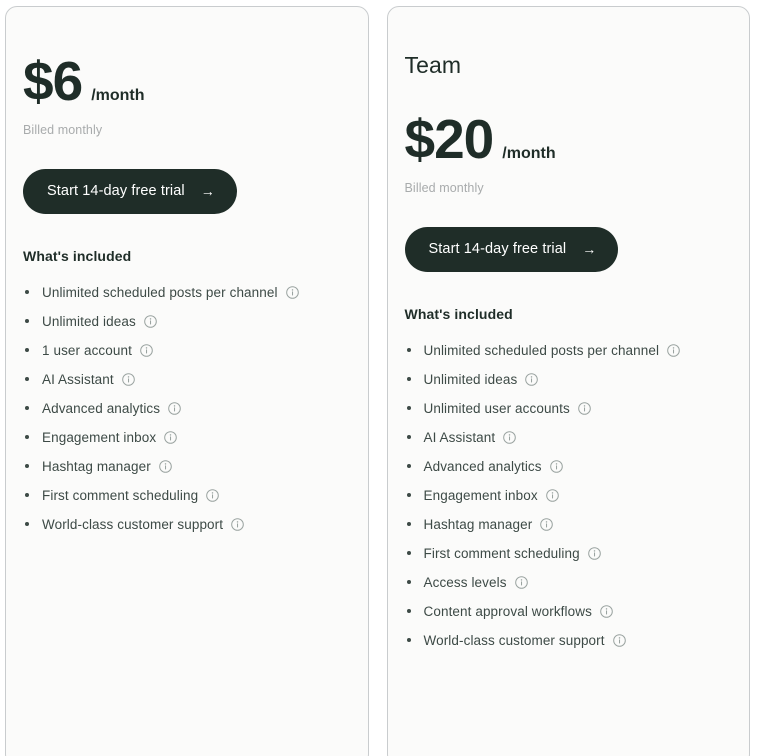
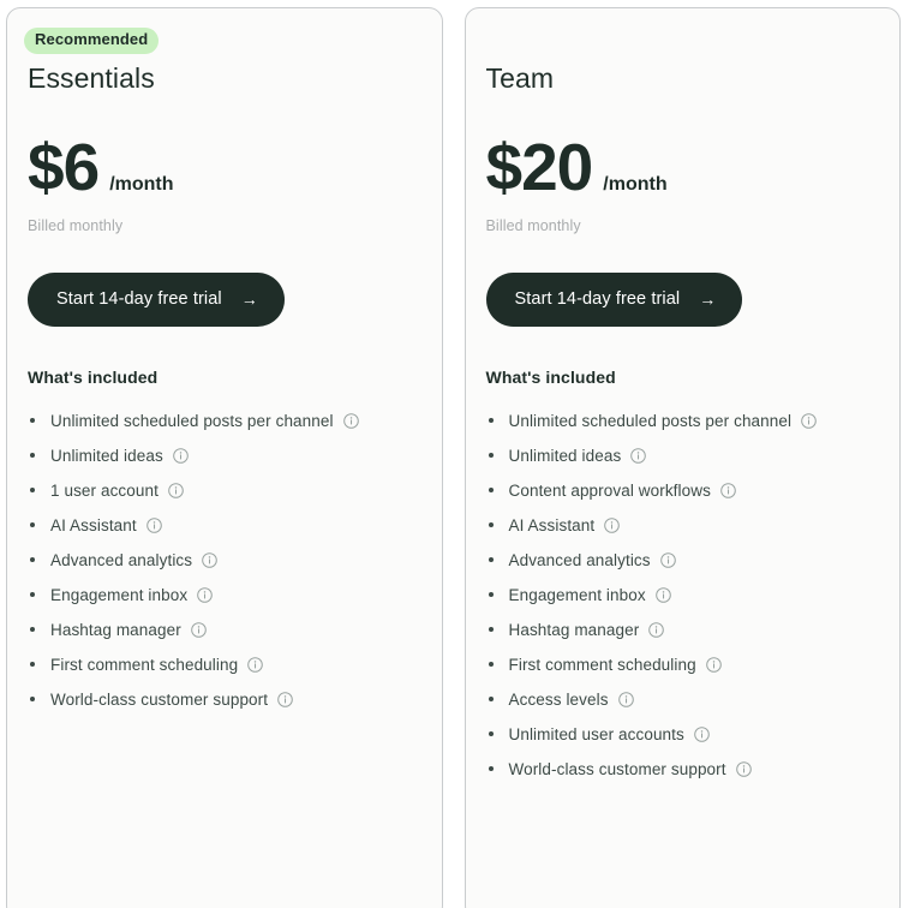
+ Recommended
+ Essentials
  $6
  /month
  Billed monthly
  Start 14-day free trial
  →
  What's included
  Unlimited scheduled posts per channel
  Unlimited ideas
  1 user account
  AI Assistant
  Advanced analytics
  Engagement inbox
  Hashtag manager
  First comment scheduling
  World-class customer support
  Team
  $20
  /month
  Billed monthly
  Start 14-day free trial
  →
  What's included
  Unlimited scheduled posts per channel
  Unlimited ideas
- Unlimited user accounts
+ Content approval workflows
  AI Assistant
  Advanced analytics
  Engagement inbox
  Hashtag manager
  First comment scheduling
  Access levels
- Content approval workflows
+ Unlimited user accounts
  World-class customer support
